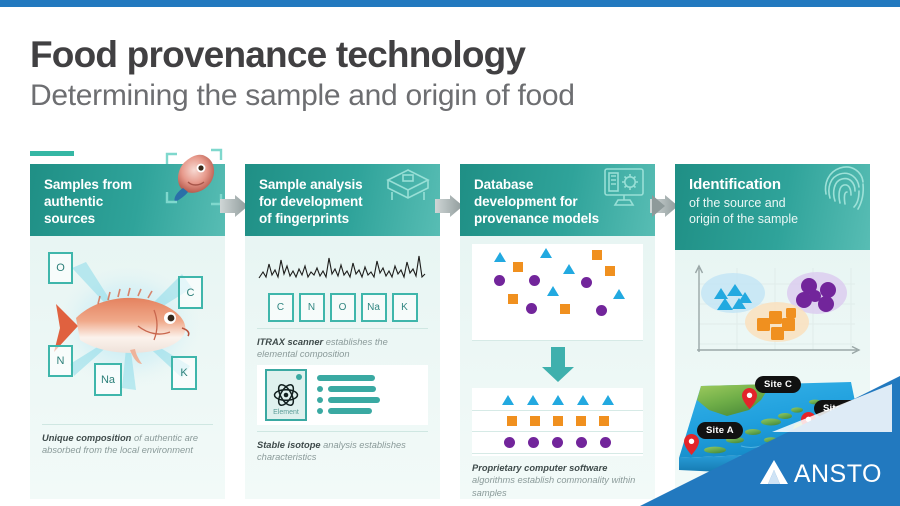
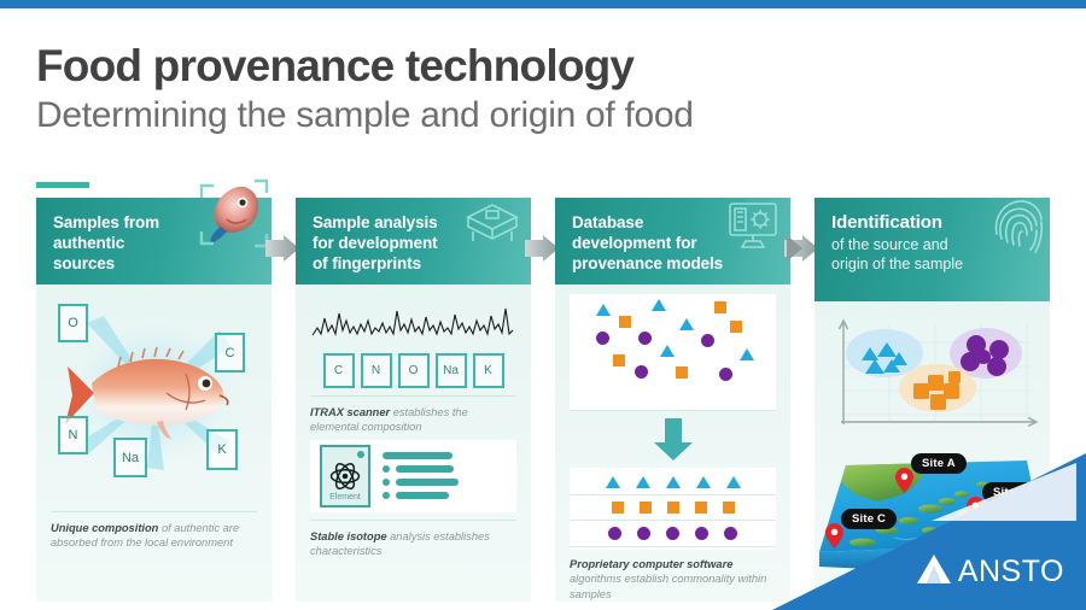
  Food provenance technology
  Determining the sample and origin of food
  Samples from
  authentic
  sources
  O
  C
  N
  Na
  K
  Unique composition of authentic are absorbed from the local environment
  Sample analysis
  for development
  of fingerprints
  C
  N
  O
  Na
  K
  ITRAX scanner establishes the elemental composition
  Stable isotope analysis establishes characteristics
  Database
  development for
  provenance models
  Proprietary computer software algorithms establish commonality within samples
  Identification
  of the source and
  origin of the sample
- Site C
+ Site A
  Site B
- Site A
+ Site C
  ANSTO
